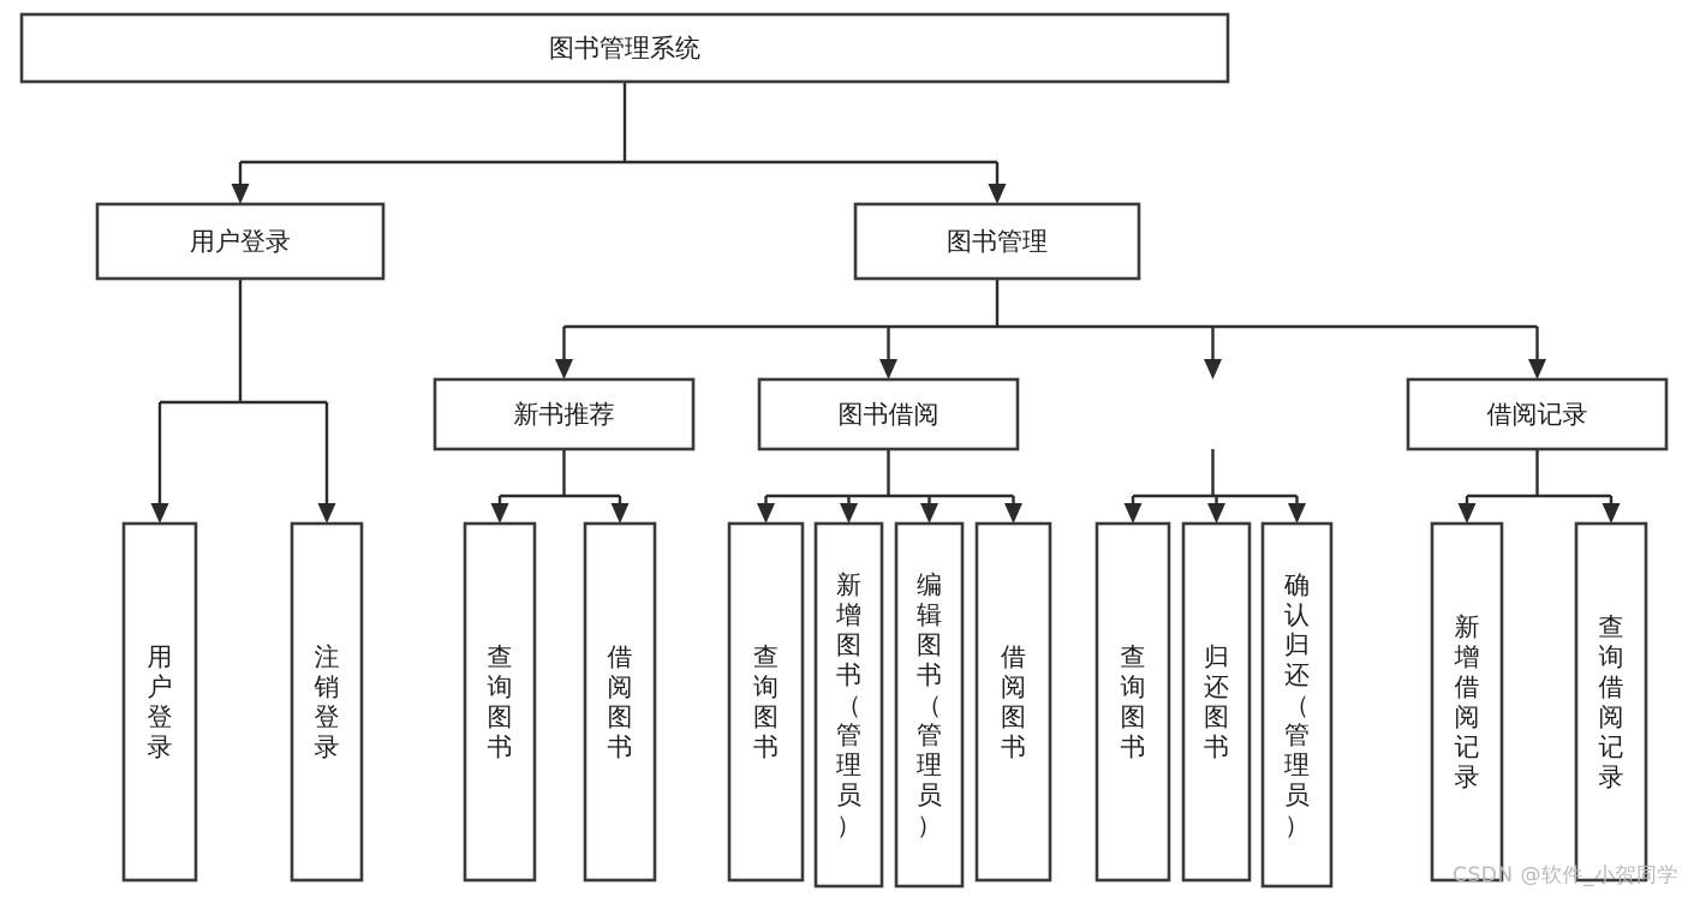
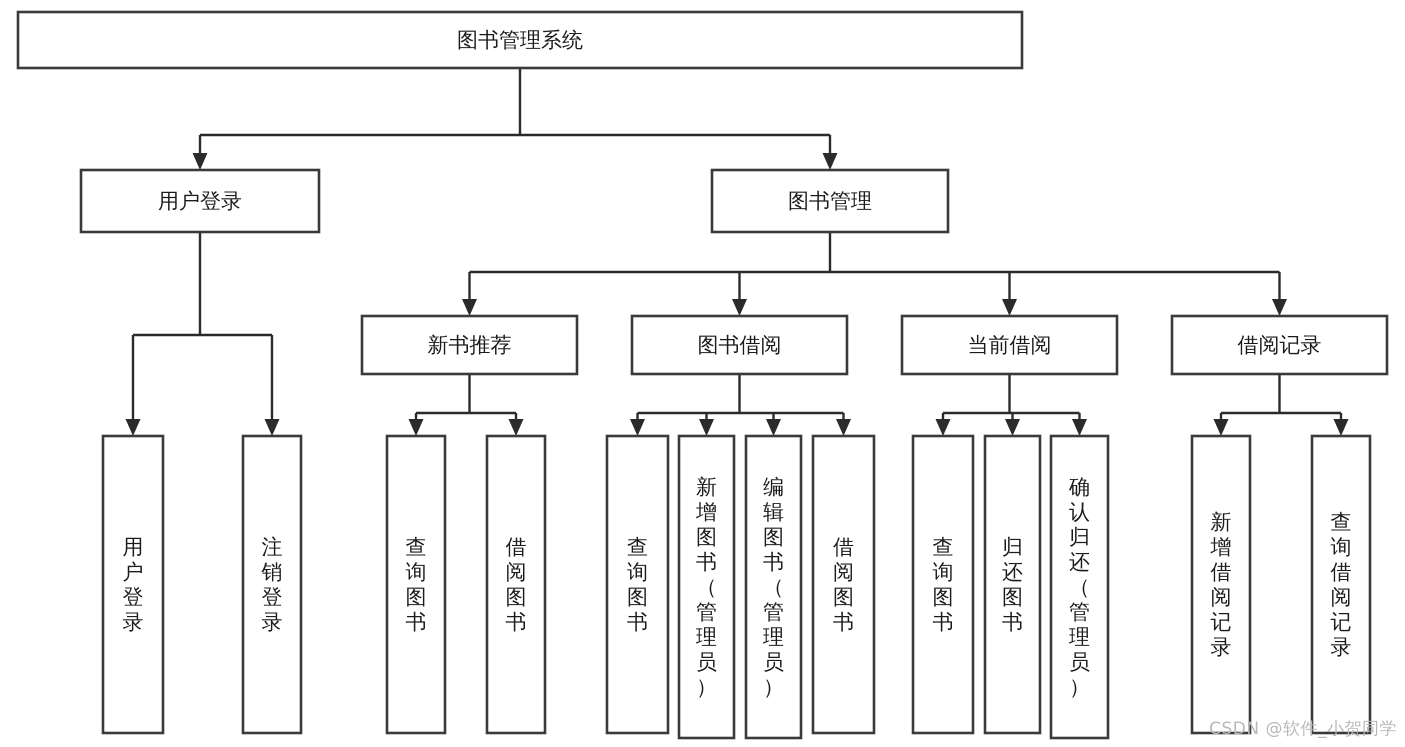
  图书管理系统
  用户登录
  图书管理
  新书推荐
  图书借阅
+ 当前借阅
  借阅记录
  用户登录
  注销登录
  查询图书
  借阅图书
  查询图书
  新增图书（管理员）
  编辑图书（管理员）
  借阅图书
  查询图书
  归还图书
  确认归还（管理员）
  新增借阅记录
  查询借阅记录
  CSDN @软件_小贺同学
